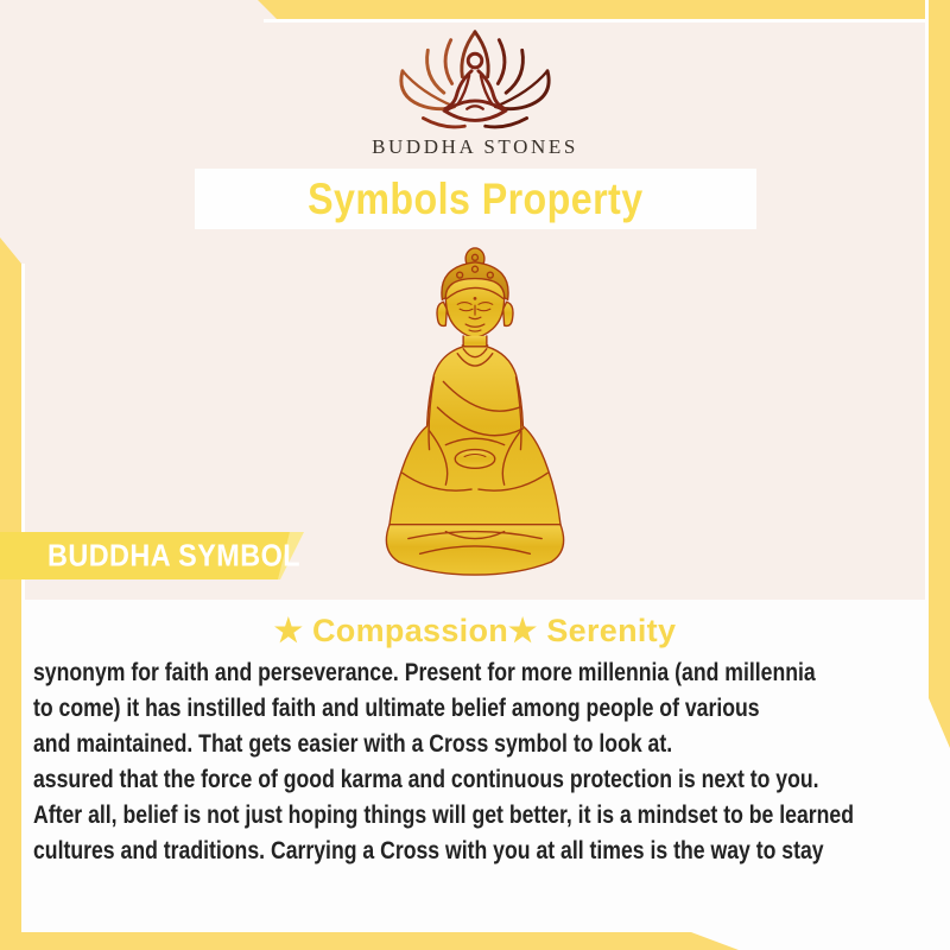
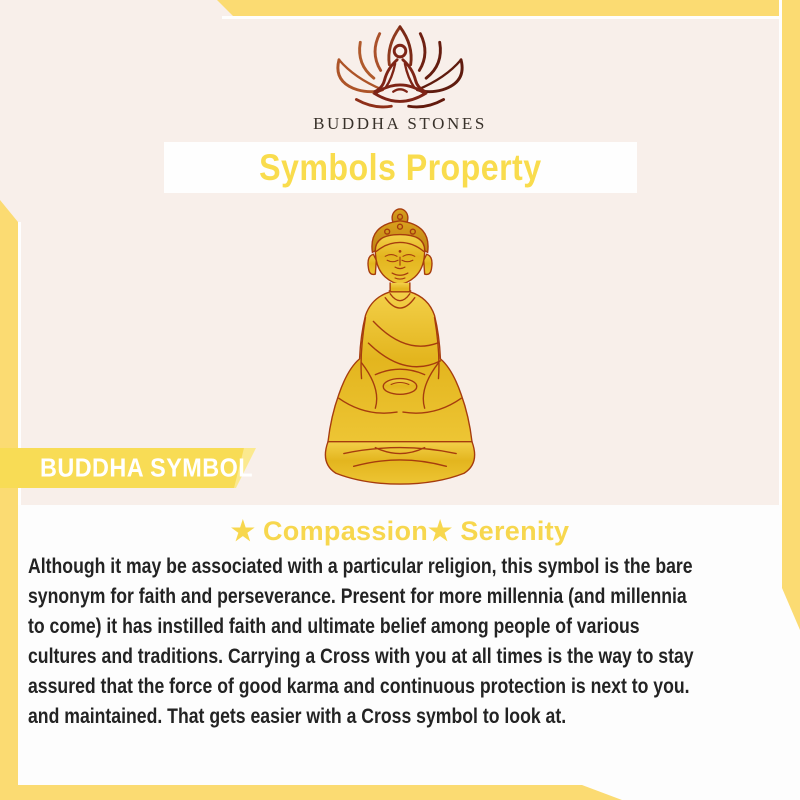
  BUDDHA STONES
  Symbols Property
  BUDDHA SYMBOL
  ★ Compassion★ Serenity
+ Although it may be associated with a particular religion, this symbol is the bare
  synonym for faith and perseverance. Present for more millennia (and millennia
  to come) it has instilled faith and ultimate belief among people of various
- and maintained. That gets easier with a Cross symbol to look at.
+ cultures and traditions. Carrying a Cross with you at all times is the way to stay
  assured that the force of good karma and continuous protection is next to you.
- After all, belief is not just hoping things will get better, it is a mindset to be learned
- cultures and traditions. Carrying a Cross with you at all times is the way to stay
+ and maintained. That gets easier with a Cross symbol to look at.
